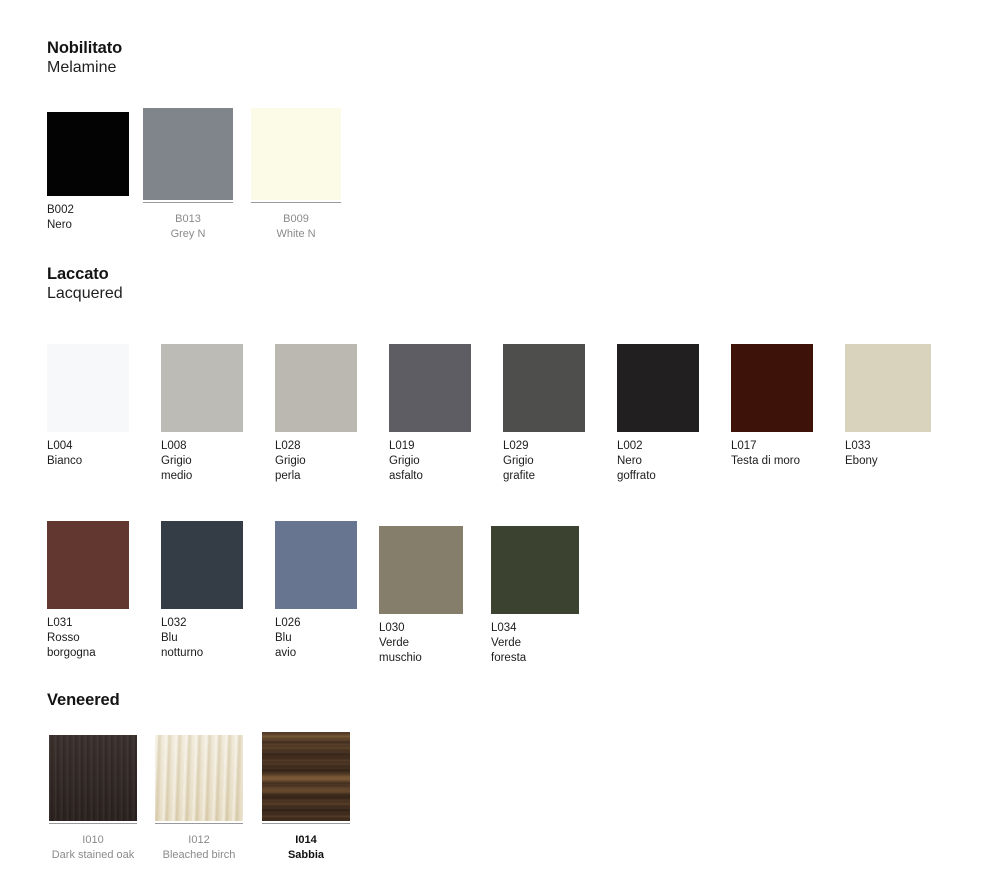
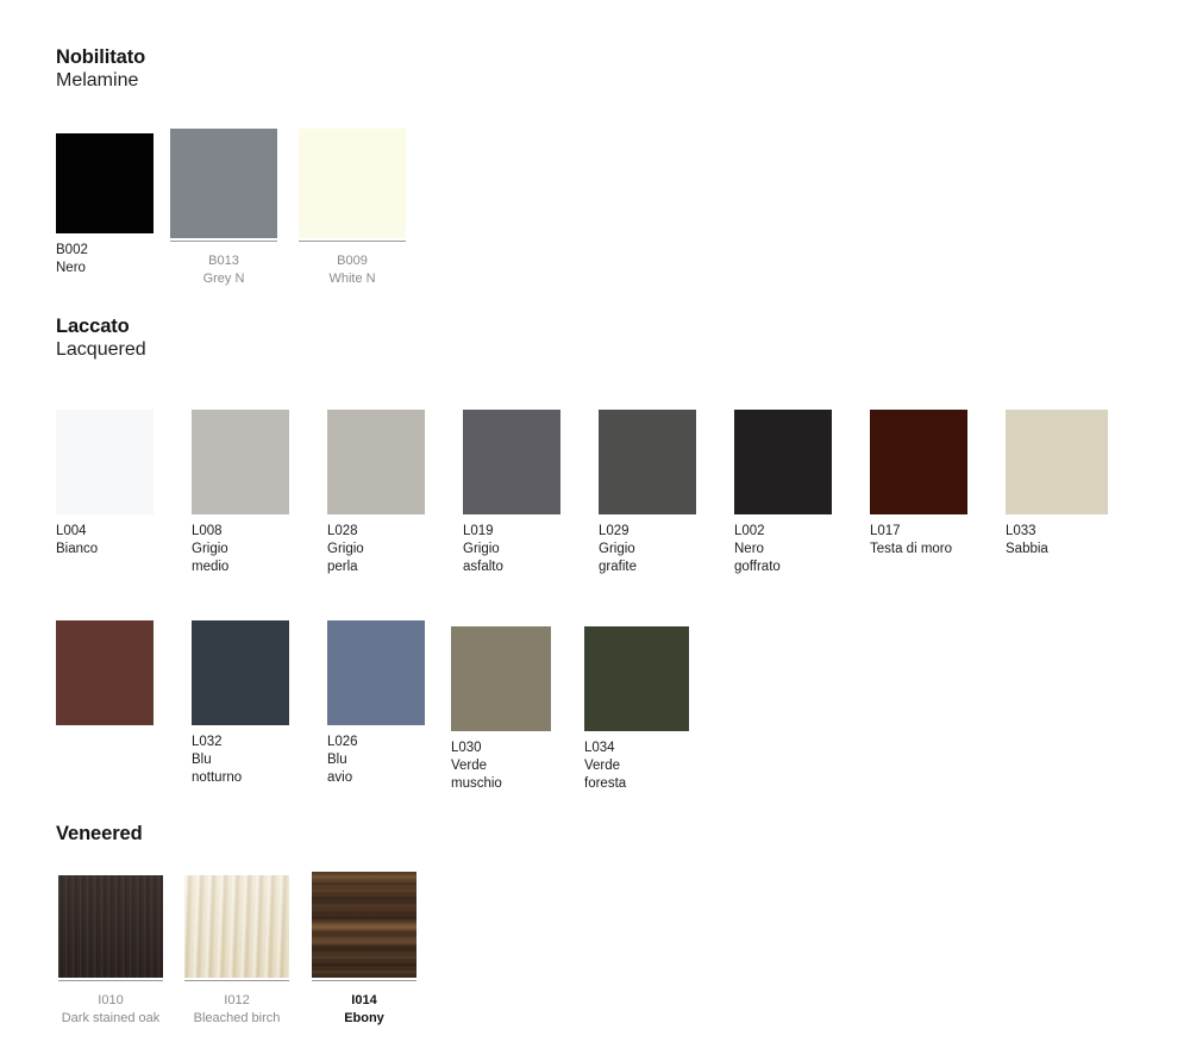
  Nobilitato
  Melamine
  Laccato
  Lacquered
  Veneered
  B002
  Nero
  B013
  Grey N
  B009
  White N
  L004
  Bianco
  L008
  Grigio
  medio
  L028
  Grigio
  perla
  L019
  Grigio
  asfalto
  L029
  Grigio
  grafite
  L002
  Nero
  goffrato
  L017
  Testa di moro
  L033
- Ebony
+ Sabbia
- L031
- Rosso
- borgogna
  L032
  Blu
  notturno
  L026
  Blu
  avio
  L030
  Verde
  muschio
  L034
  Verde
  foresta
  I010
  Dark stained oak
  I012
  Bleached birch
  I014
- Sabbia
+ Ebony
